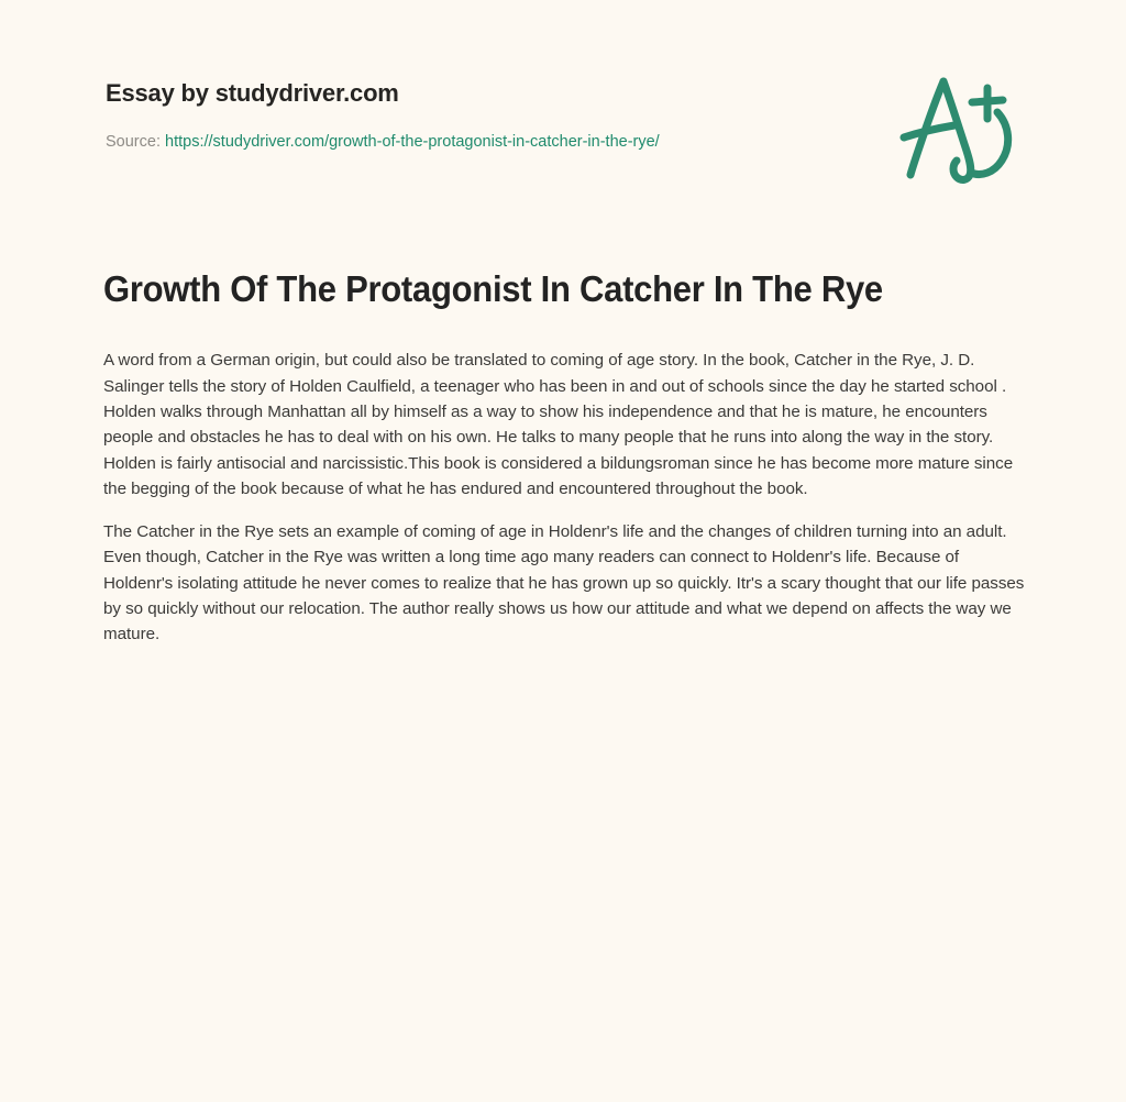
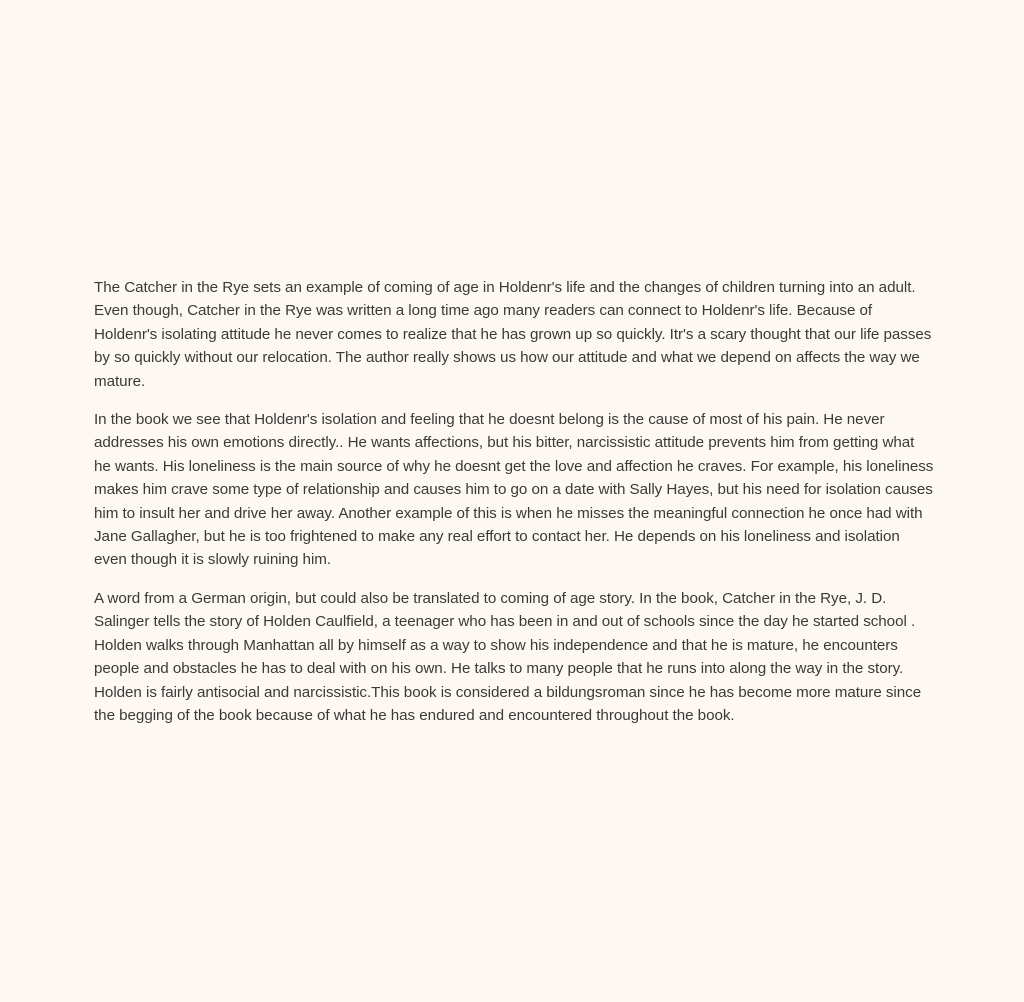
- Essay by studydriver.com
- Source: https://studydriver.com/growth-of-the-protagonist-in-catcher-in-the-rye/
- Growth Of The Protagonist In Catcher In The Rye
- A word from a German origin, but could also be translated to coming of age story. In the book, Catcher in the Rye, J. D. Salinger tells the story of Holden Caulfield, a teenager who has been in and out of schools since the day he started school . Holden walks through Manhattan all by himself as a way to show his independence and that he is mature, he encounters people and obstacles he has to deal with on his own. He talks to many people that he runs into along the way in the story. Holden is fairly antisocial and narcissistic.This book is considered a bildungsroman since he has become more mature since the begging of the book because of what he has endured and encountered throughout the book.
+ The Catcher in the Rye sets an example of coming of age in Holdenr's life and the changes of children turning into an adult. Even though, Catcher in the Rye was written a long time ago many readers can connect to Holdenr's life. Because of Holdenr's isolating attitude he never comes to realize that he has grown up so quickly. Itr's a scary thought that our life passes by so quickly without our relocation. The author really shows us how our attitude and what we depend on affects the way we mature.
+ In the book we see that Holdenr's isolation and feeling that he doesnt belong is the cause of most of his pain. He never addresses his own emotions directly.. He wants affections, but his bitter, narcissistic attitude prevents him from getting what he wants. His loneliness is the main source of why he doesnt get the love and affection he craves. For example, his loneliness makes him crave some type of relationship and causes him to go on a date with Sally Hayes, but his need for isolation causes him to insult her and drive her away. Another example of this is when he misses the meaningful connection he once had with Jane Gallagher, but he is too frightened to make any real effort to contact her. He depends on his loneliness and isolation even though it is slowly ruining him.
- The Catcher in the Rye sets an example of coming of age in Holdenr's life and the changes of children turning into an adult. Even though, Catcher in the Rye was written a long time ago many readers can connect to Holdenr's life. Because of Holdenr's isolating attitude he never comes to realize that he has grown up so quickly. Itr's a scary thought that our life passes by so quickly without our relocation. The author really shows us how our attitude and what we depend on affects the way we mature.
+ A word from a German origin, but could also be translated to coming of age story. In the book, Catcher in the Rye, J. D. Salinger tells the story of Holden Caulfield, a teenager who has been in and out of schools since the day he started school . Holden walks through Manhattan all by himself as a way to show his independence and that he is mature, he encounters people and obstacles he has to deal with on his own. He talks to many people that he runs into along the way in the story. Holden is fairly antisocial and narcissistic.This book is considered a bildungsroman since he has become more mature since the begging of the book because of what he has endured and encountered throughout the book.
